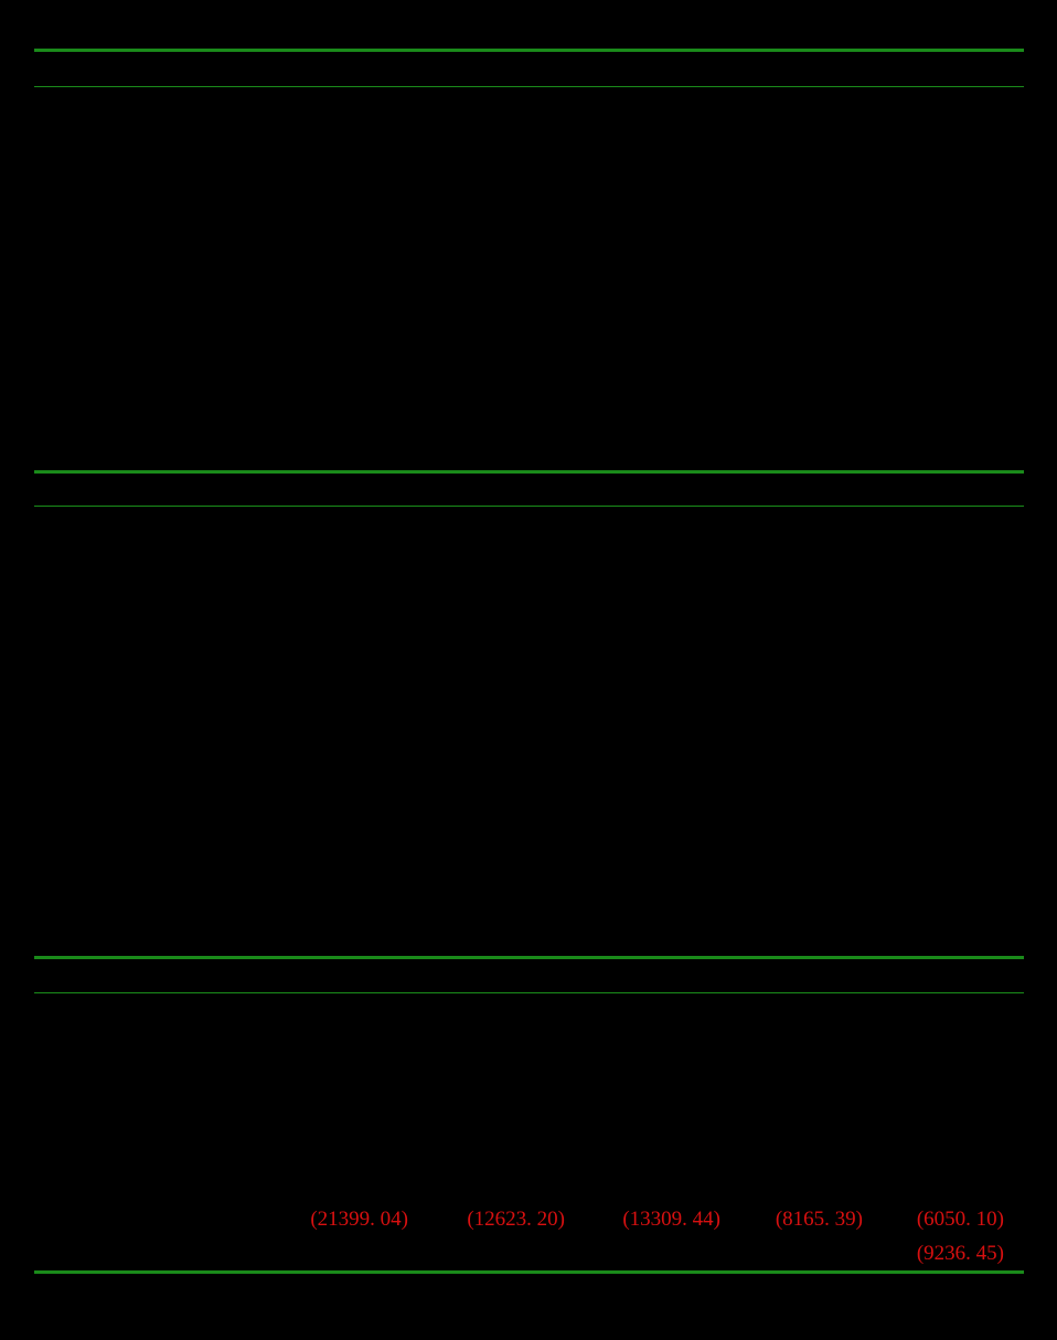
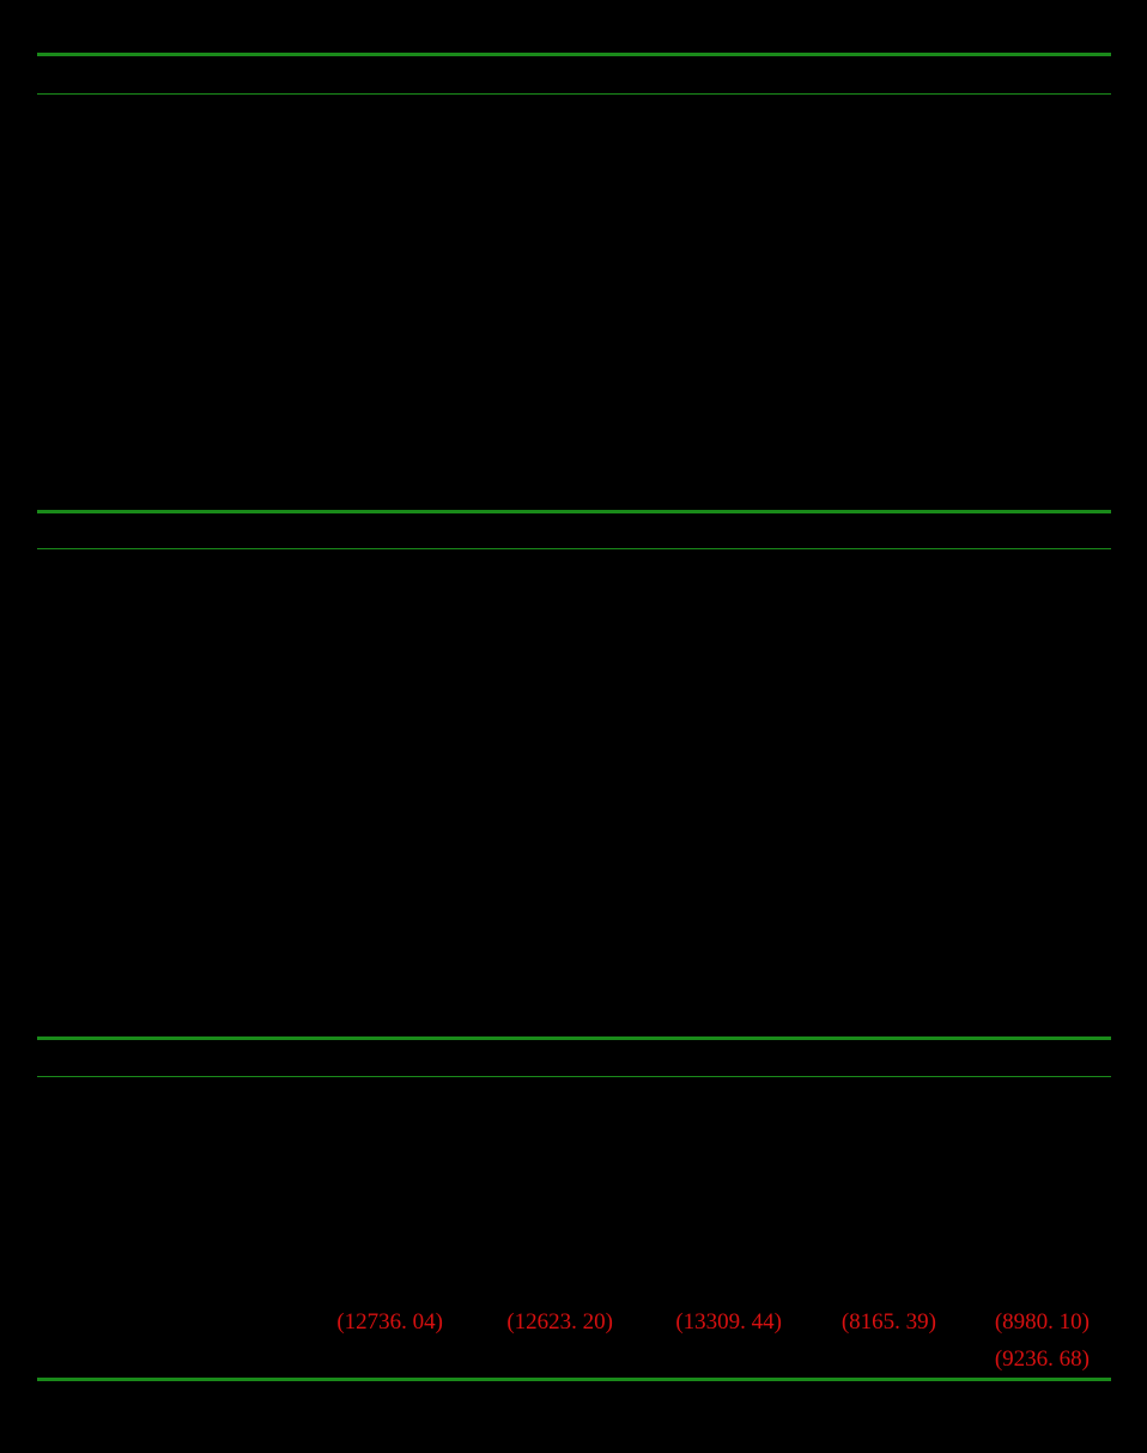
- (21399. 04)
+ (12736. 04)
  (12623. 20)
  (13309. 44)
  (8165. 39)
- (6050. 10)
+ (8980. 10)
- (9236. 45)
+ (9236. 68)
